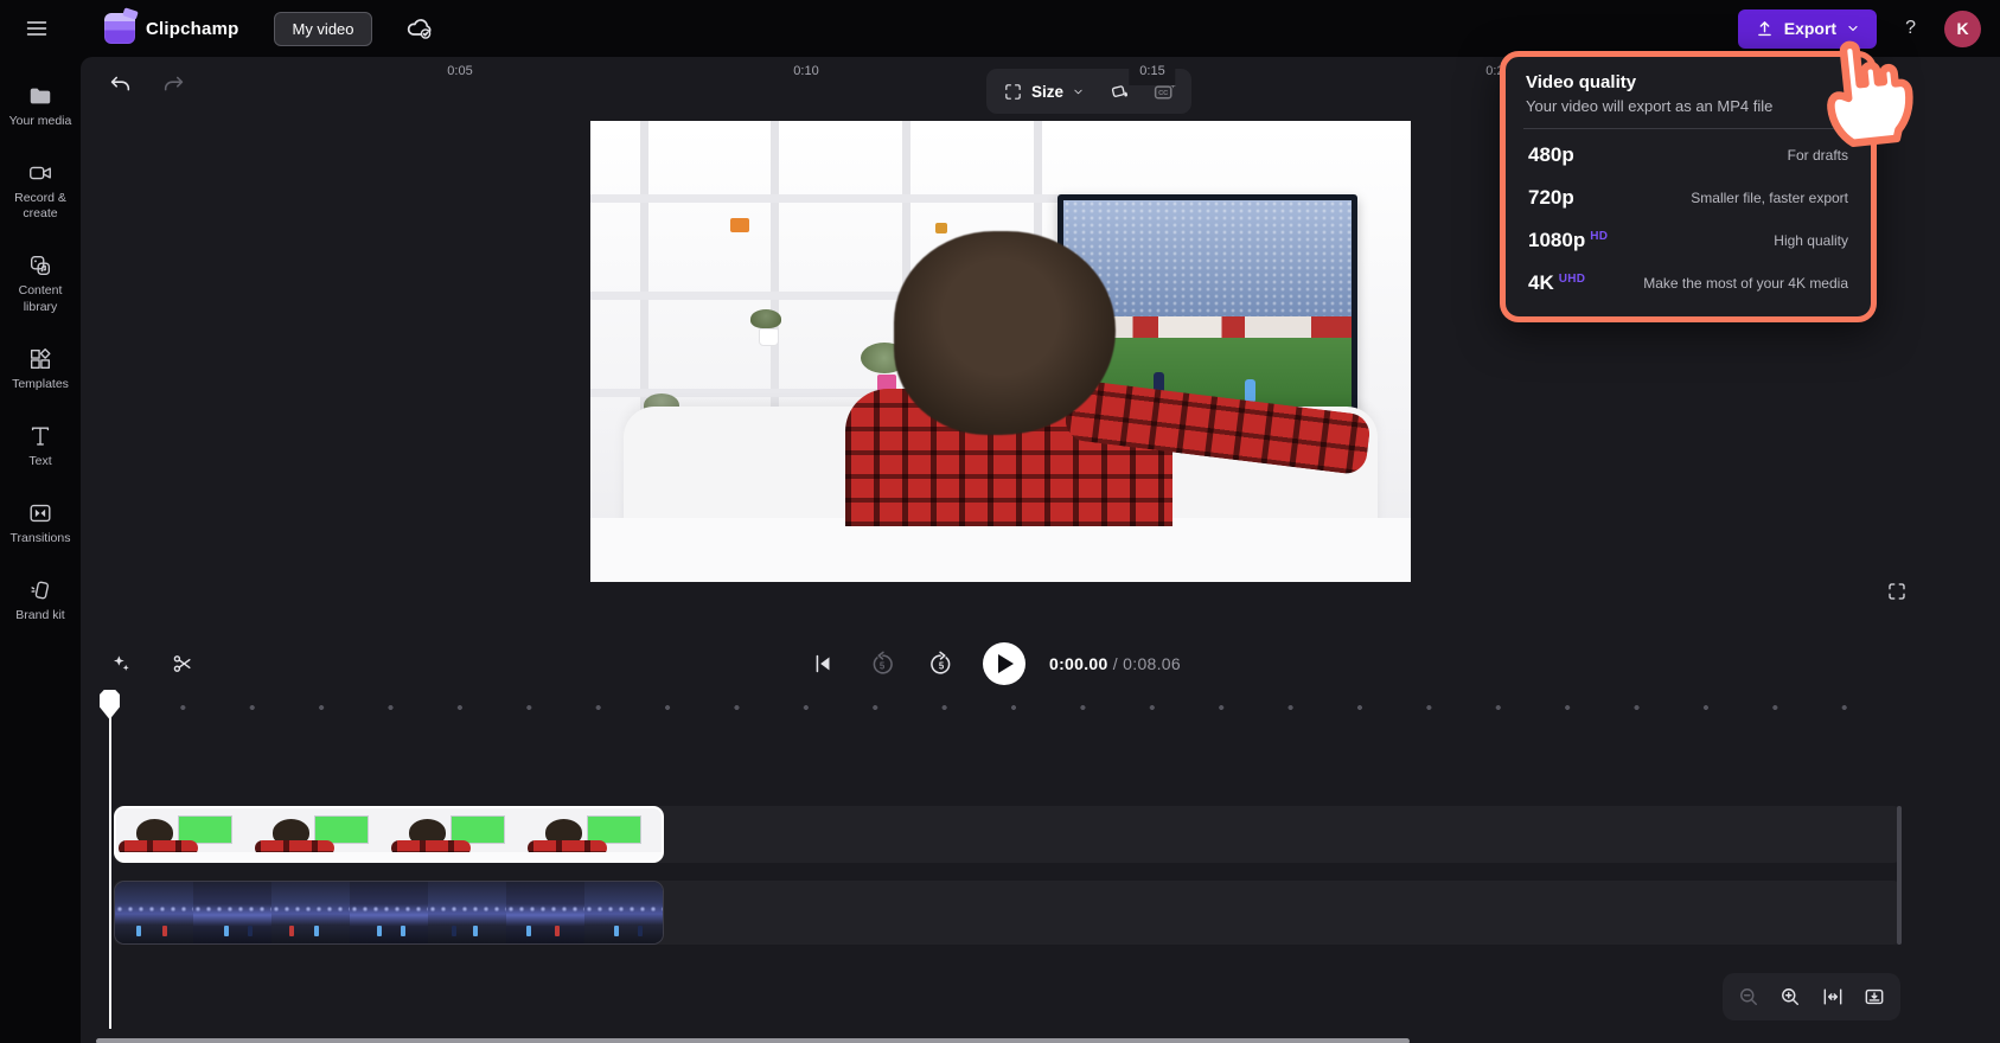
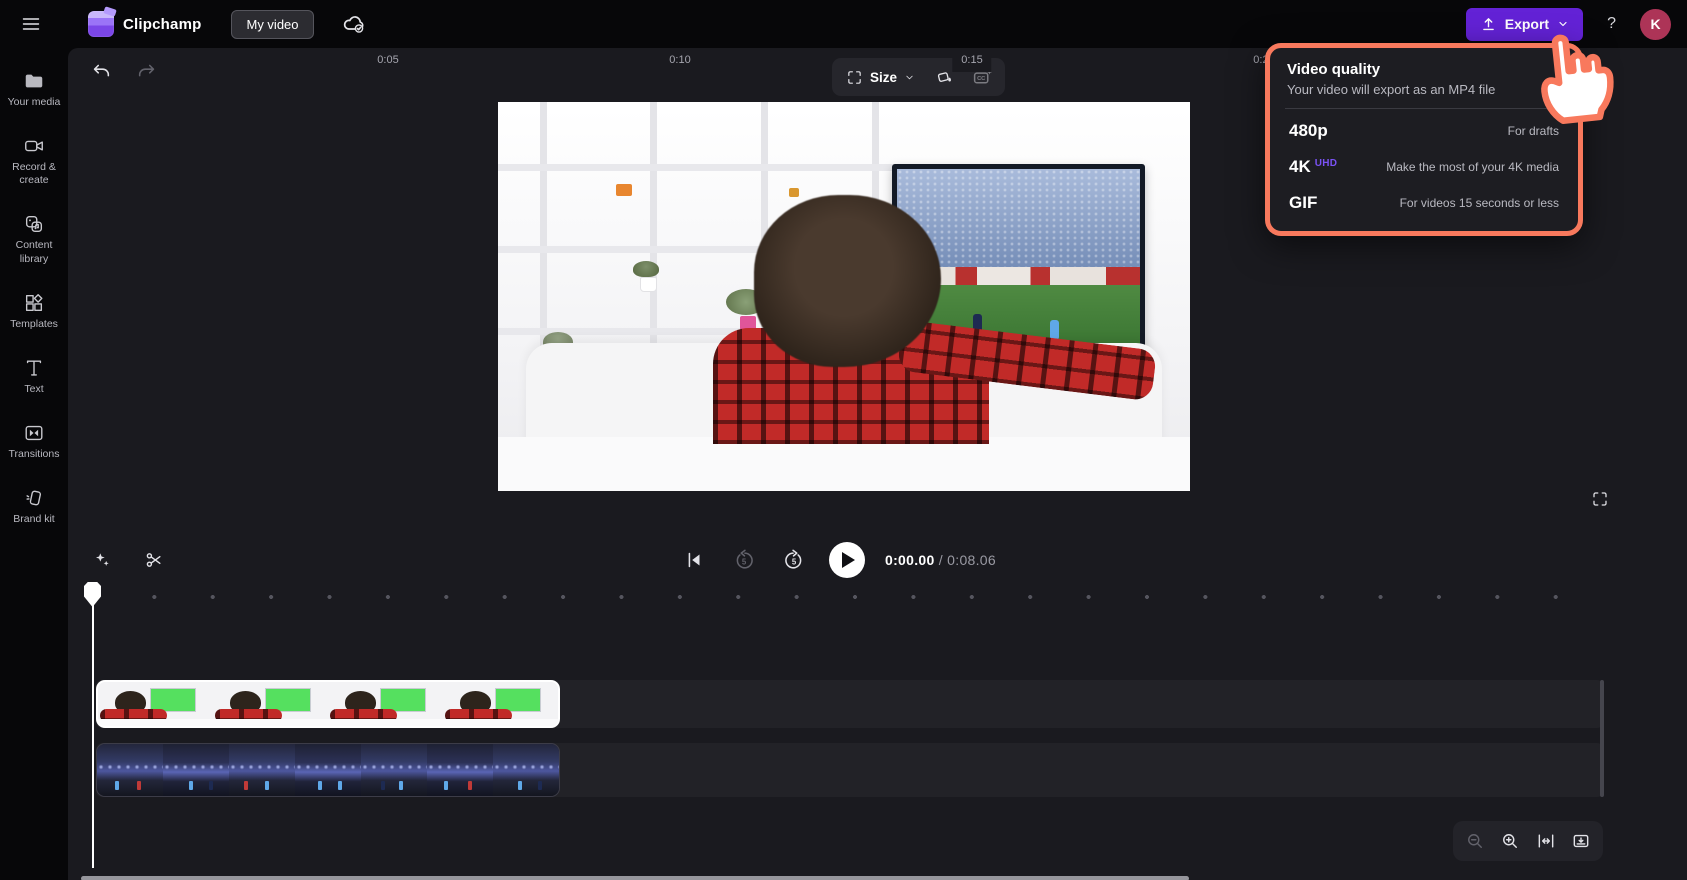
  Clipchamp
  My video
  Export
  ?
  K
  Your media
  Record & create
  Content library
  Templates
  Text
  Transitions
  Brand kit
  Size
  5
  5
  0:00.00 / 0:08.06
  0:05
  0:10
  0:15
  Video quality
  Your video will export as an MP4 file
  480p
  For drafts
- 720p
- Smaller file, faster export
- 1080p HD
- High quality
  4K UHD
  Make the most of your 4K media
+ GIF
+ For videos 15 seconds or less
